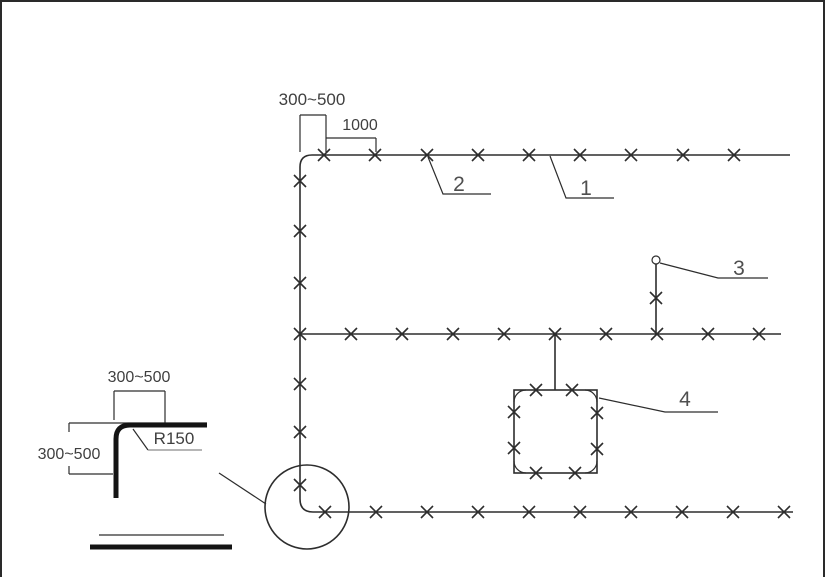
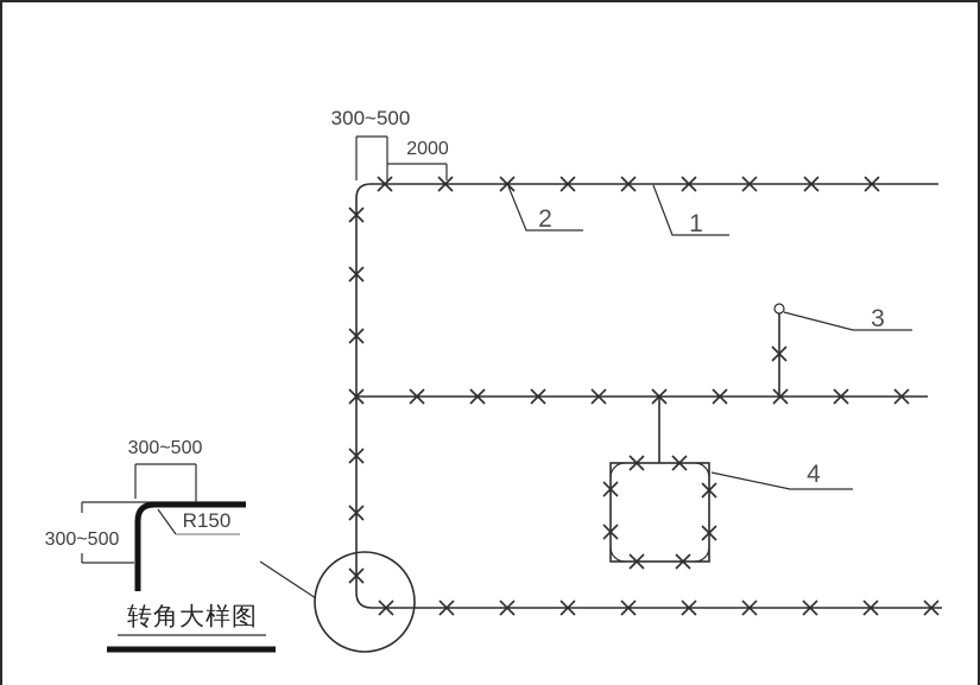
  300~500
- 1000
+ 2000
  2
  1
  3
  4
  300~500
  R150
  300~500
+ 转角大样图
